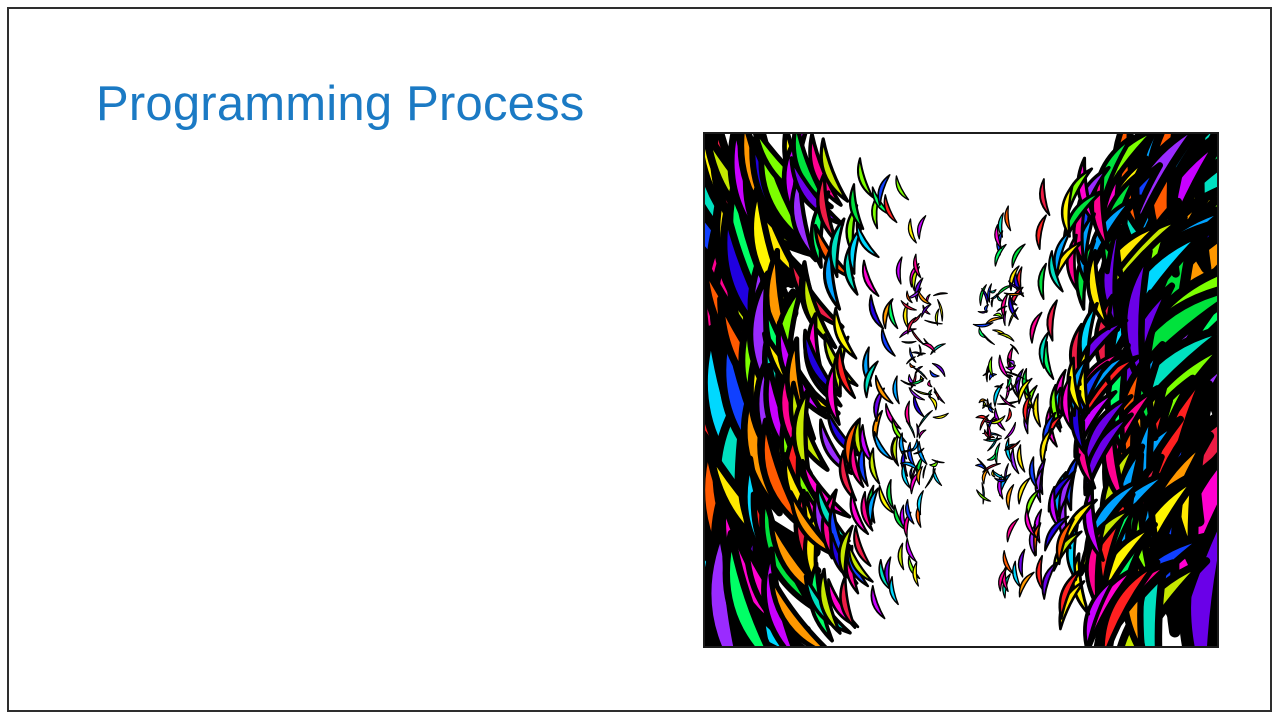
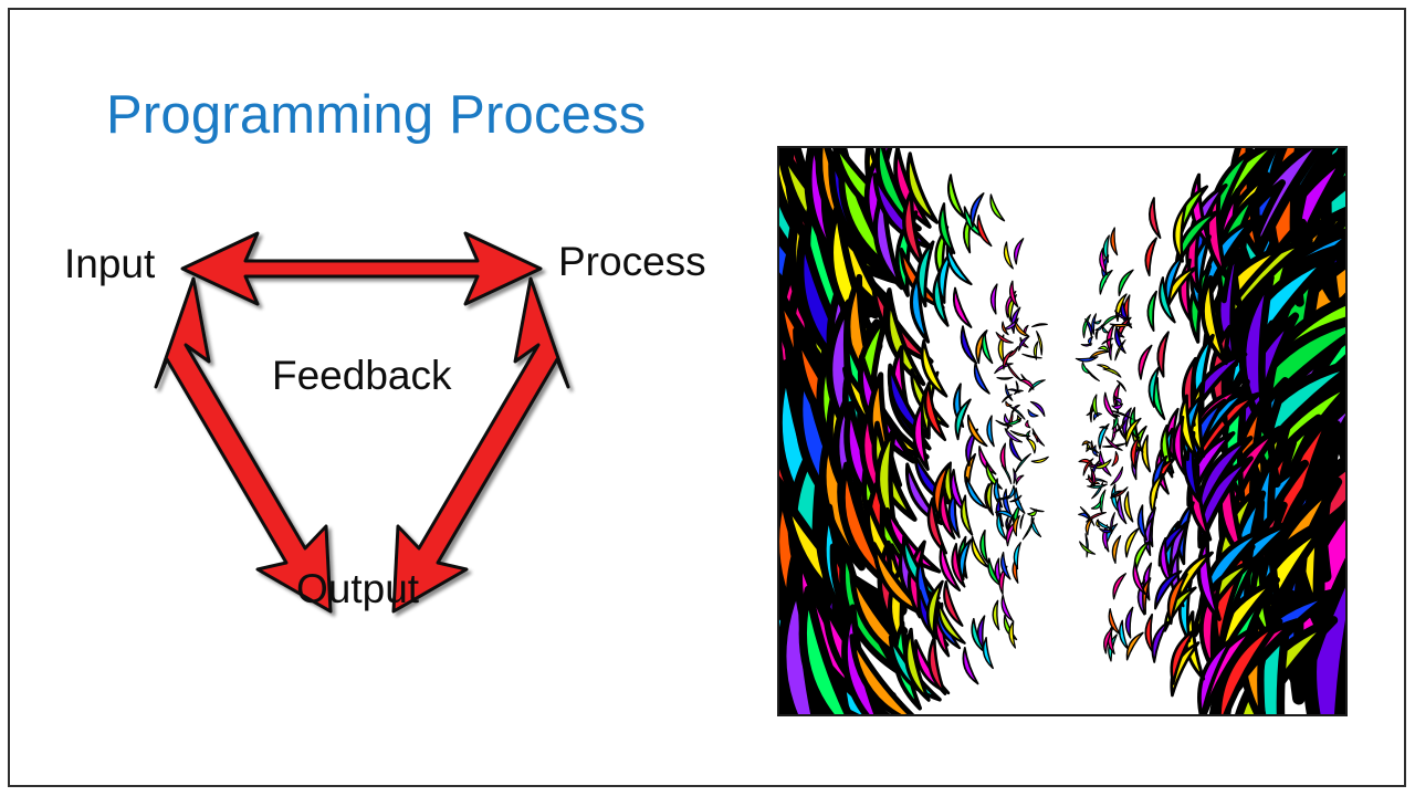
  Programming Process
+ Input
+ Process
+ Feedback
+ Output
